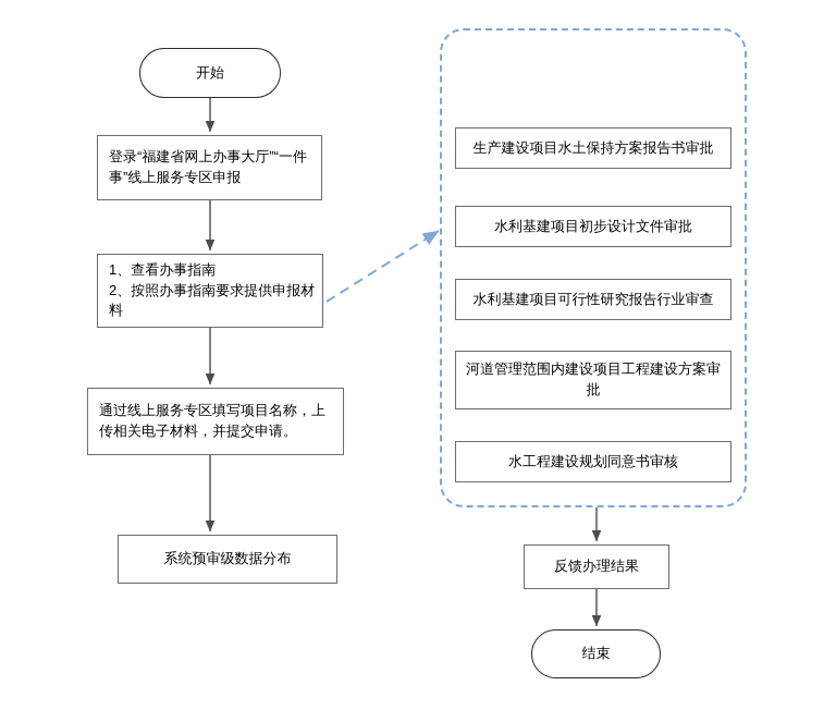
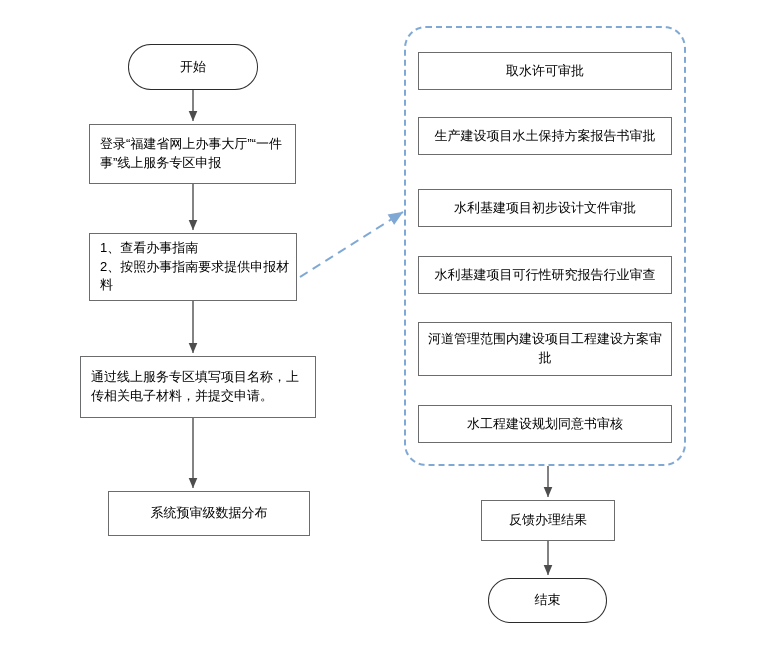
  开始
  登录“福建省网上办事大厅”“一件事”线上服务专区申报
  1、查看办事指南
  2、按照办事指南要求提供申报材料
  通过线上服务专区填写项目名称，上传相关电子材料，并提交申请。
  系统预审级数据分布
+ 取水许可审批
  生产建设项目水土保持方案报告书审批
  水利基建项目初步设计文件审批
  水利基建项目可行性研究报告行业审查
  河道管理范围内建设项目工程建设方案审批
  水工程建设规划同意书审核
  反馈办理结果
  结束
